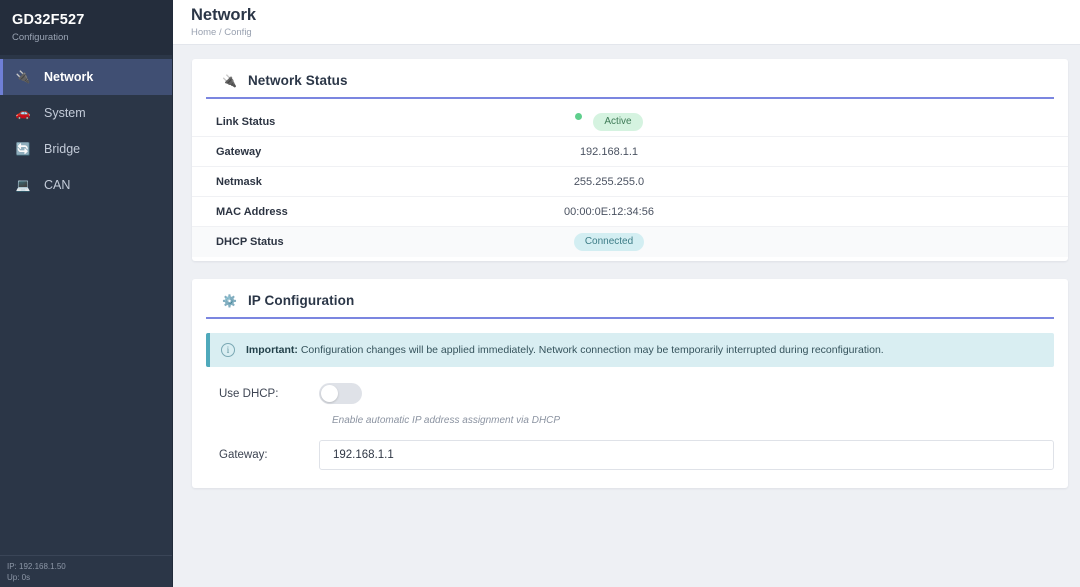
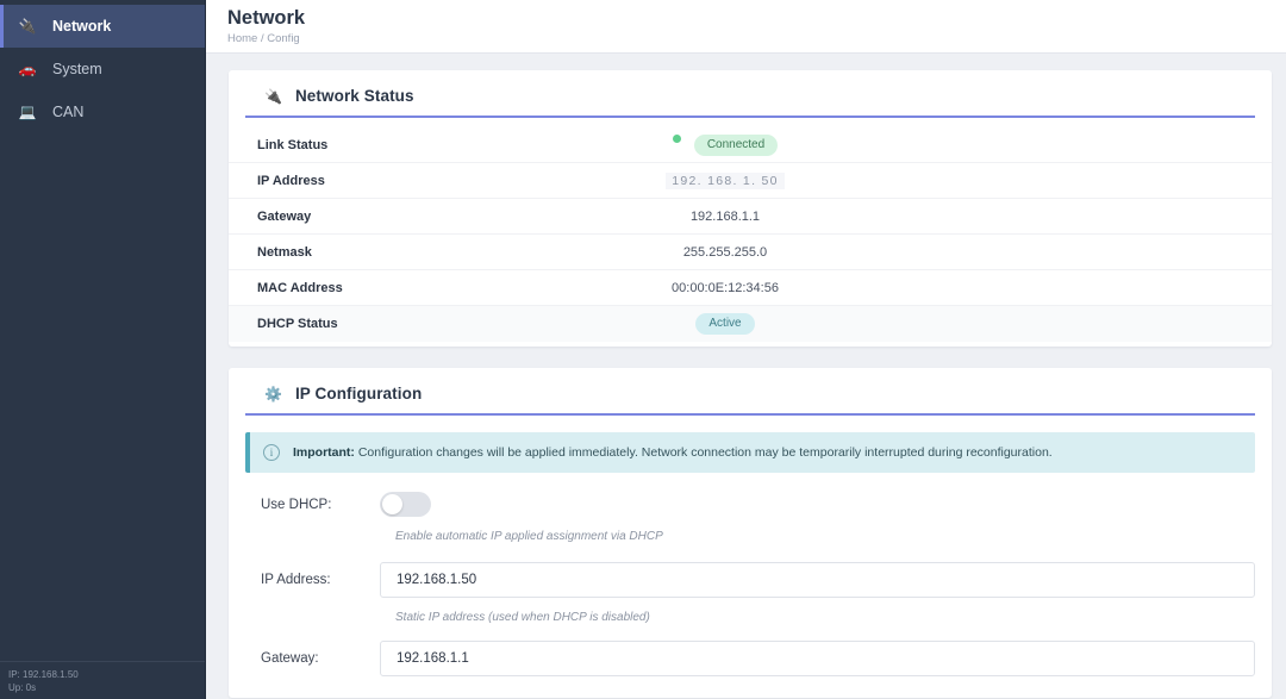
- GD32F527
- Configuration
  🔌
  Network
  🚗
  System
- 🔄
- Bridge
  💻
  CAN
  IP: 192.168.1.50
  Up: 0s
  Network
  Home / Config
  🔌
  Network Status
  Link Status
- Active
+ Connected
+ IP Address
+ 192. 168. 1. 50
  Gateway
  192.168.1.1
  Netmask
  255.255.255.0
  MAC Address
  00:00:0E:12:34:56
  DHCP Status
- Connected
+ Active
  ⚙️
  IP Configuration
  i
  Important: Configuration changes will be applied immediately. Network connection may be temporarily interrupted during reconfiguration.
  Use DHCP:
- Enable automatic IP address assignment via DHCP
+ Enable automatic IP applied assignment via DHCP
+ IP Address:
+ 192.168.1.50
+ Static IP address (used when DHCP is disabled)
  Gateway:
  192.168.1.1
